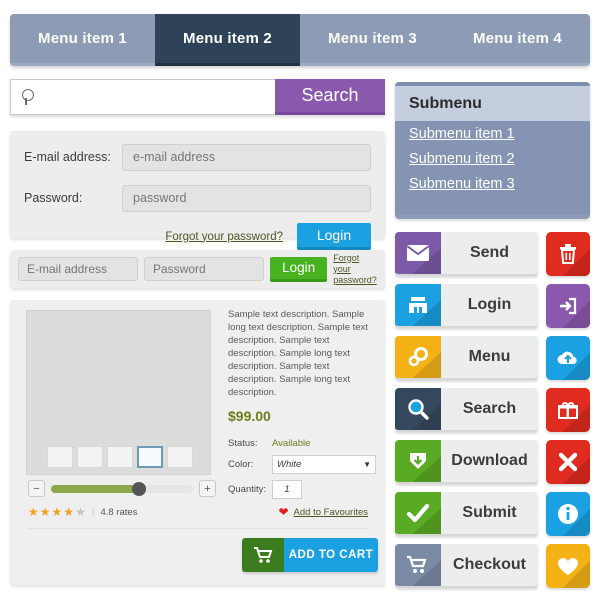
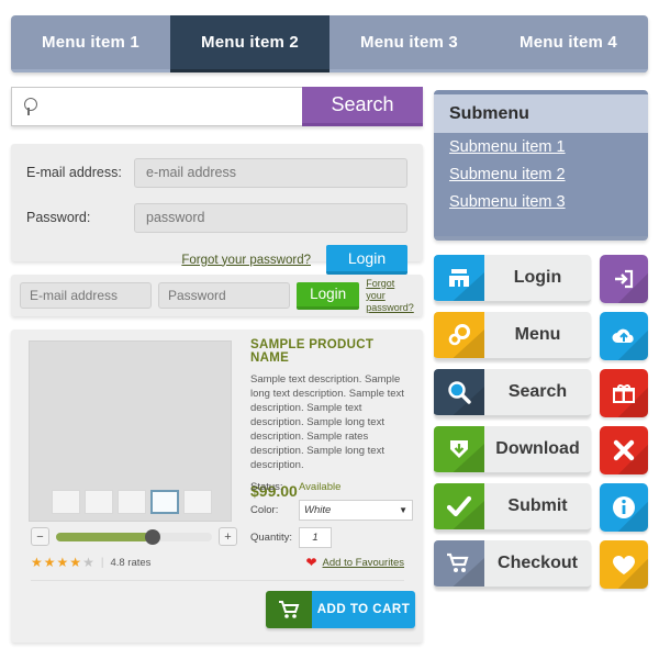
  Menu item 1
  Menu item 2
  Menu item 3
  Menu item 4
  Search
  E-mail address:
  e-mail address
  Password:
  password
  Forgot your password?
  Login
  E-mail address
  Password
  Login
  Forgot your password?
  Submenu
  Submenu item 1
  Submenu item 2
  Submenu item 3
+ SAMPLE PRODUCT NAME
- Sample text description. Sample long text description. Sample text description. Sample text description. Sample long text description. Sample text description. Sample long text description.
+ Sample text description. Sample long text description. Sample text description. Sample text description. Sample long text description. Sample rates description. Sample long text description.
  $99.00
  Status:
  Available
  Color:
  White
  ▼
  Quantity:
  1
  −
  +
  ★
  ★
  ★
  ★
  ★
  4.8 rates
  ❤
  Add to Favourites
  ADD TO CART
- Send
  Login
  Menu
  Search
  Download
  Submit
  Checkout
